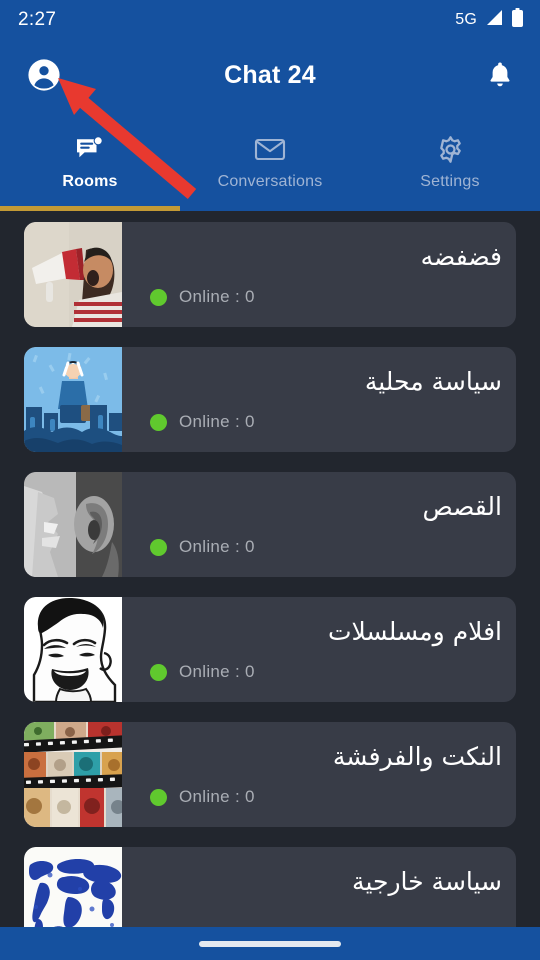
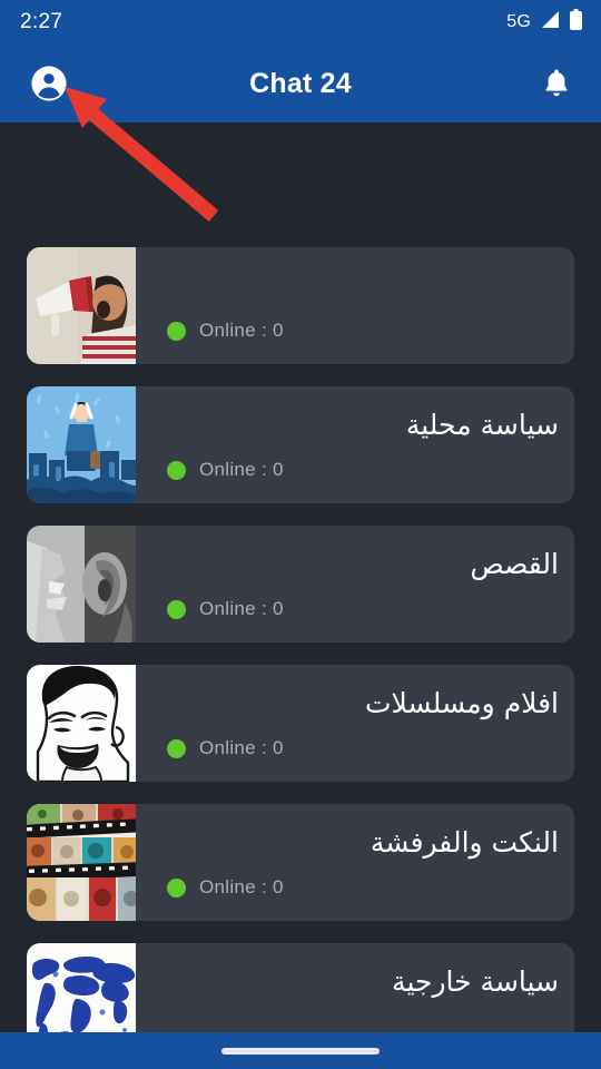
  2:27
  5G
  Chat 24
- Rooms
- Conversations
- Settings
- فضفضه
  Online : 0
  سياسة محلية
  Online : 0
  القصص
  Online : 0
  افلام ومسلسلات
  Online : 0
  النكت والفرفشة
  Online : 0
  سياسة خارجية
